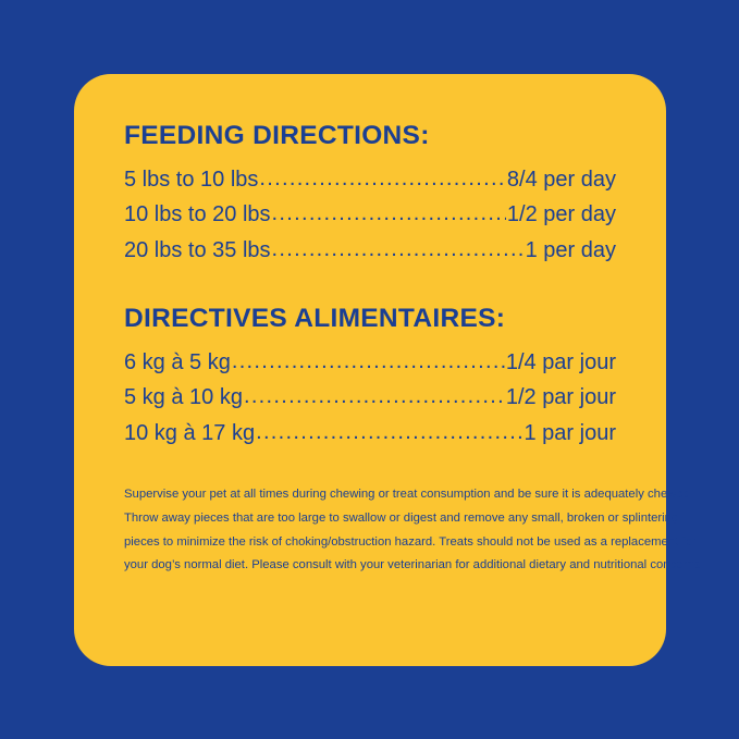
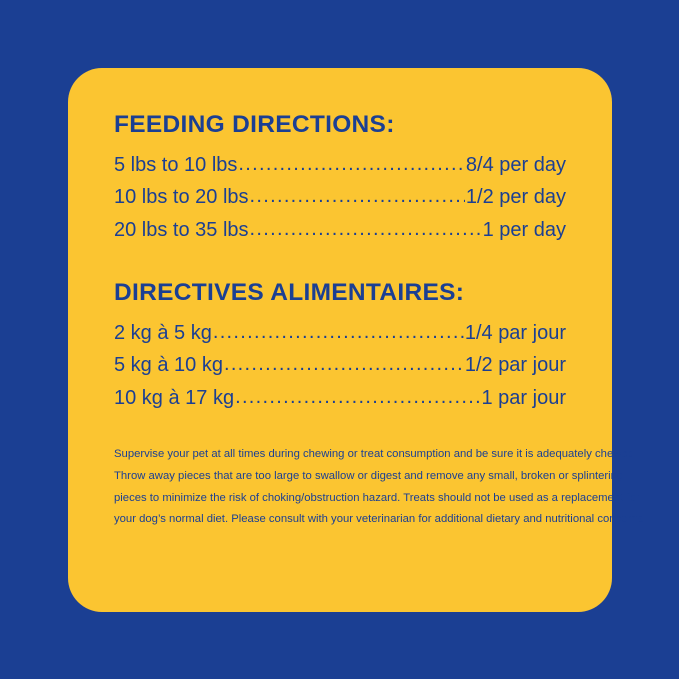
  FEEDING DIRECTIONS:
  5 lbs to 10 lbs
  .................................
  8/4 per day
  10 lbs to 20 lbs
  ...............................
  1/2 per day
  20 lbs to 35 lbs
  ..................................
  1 per day
  DIRECTIVES ALIMENTAIRES:
- 6 kg à 5 kg
+ 2 kg à 5 kg
  .....................................
  1/4 par jour
  5 kg à 10 kg
  ...................................
  1/2 par jour
  10 kg à 17 kg
  ....................................
  1 par jour
  Supervise your pet at all times during chewing or treat consumption and be sure it is adequately chewed.
  Throw away pieces that are too large to swallow or digest and remove any small, broken or splintering
  pieces to minimize the risk of choking/obstruction hazard. Treats should not be used as a replacement for
  your dog’s normal diet. Please consult with your veterinarian for additional dietary and nutritional concerns.
